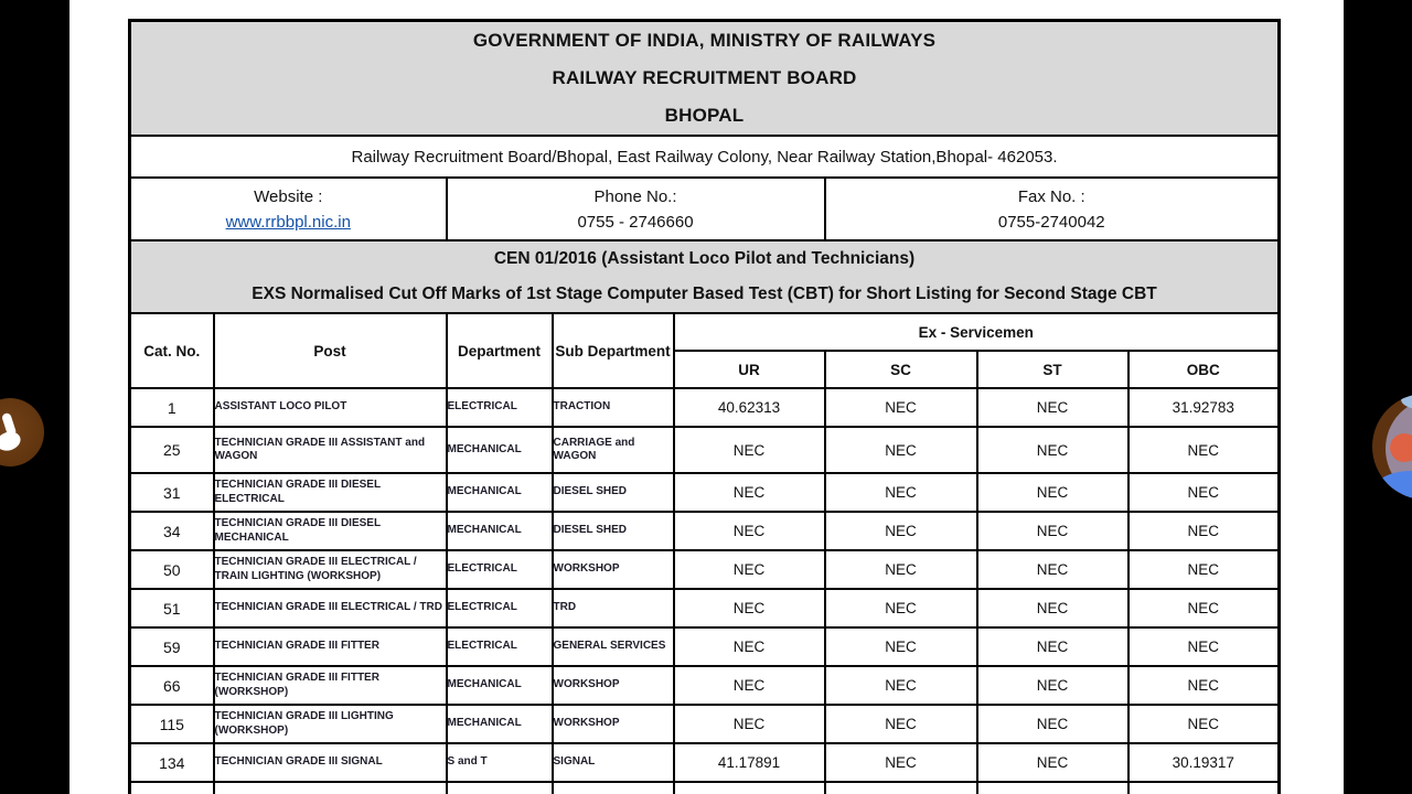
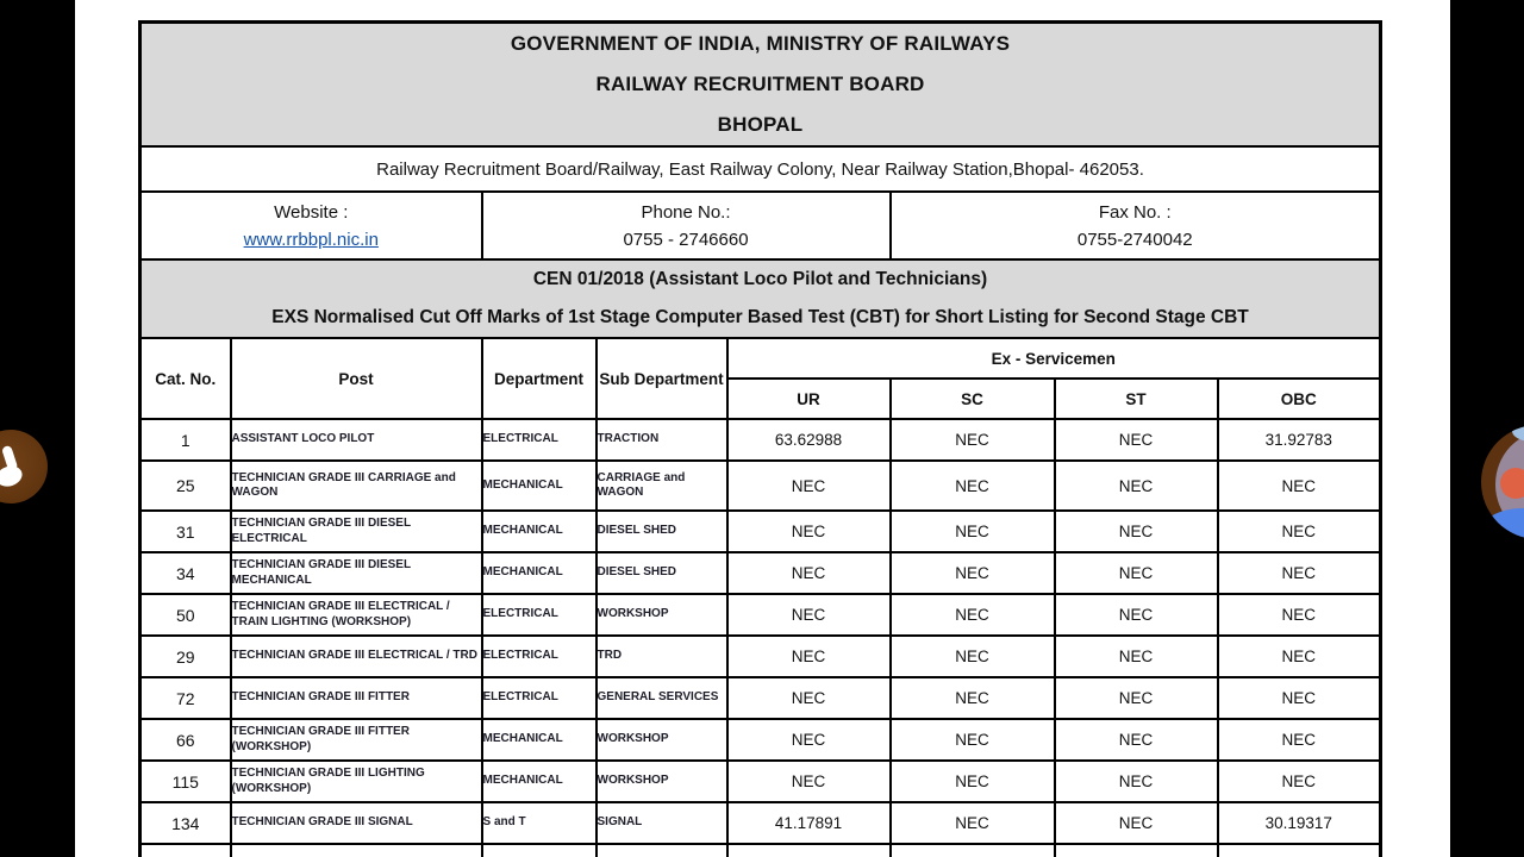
  GOVERNMENT OF INDIA, MINISTRY OF RAILWAYS RAILWAY RECRUITMENT BOARD BHOPAL
- Railway Recruitment Board/Bhopal, East Railway Colony, Near Railway Station,Bhopal- 462053.
+ Railway Recruitment Board/Railway, East Railway Colony, Near Railway Station,Bhopal- 462053.
  Website : www.rrbbpl.nic.in	Phone No.: 0755 - 2746660	Fax No. : 0755-2740042
- CEN 01/2016 (Assistant Loco Pilot and Technicians) EXS Normalised Cut Off Marks of 1st Stage Computer Based Test (CBT) for Short Listing for Second Stage CBT
+ CEN 01/2018 (Assistant Loco Pilot and Technicians) EXS Normalised Cut Off Marks of 1st Stage Computer Based Test (CBT) for Short Listing for Second Stage CBT
  Cat. No.	Post	Department	Sub Department	Ex - Servicemen
  UR	SC	ST	OBC
- 1	ASSISTANT LOCO PILOT	ELECTRICAL	TRACTION	40.62313	NEC	NEC	31.92783
+ 1	ASSISTANT LOCO PILOT	ELECTRICAL	TRACTION	63.62988	NEC	NEC	31.92783
- 25	TECHNICIAN GRADE III ASSISTANT and WAGON	MECHANICAL	CARRIAGE and WAGON	NEC	NEC	NEC	NEC
+ 25	TECHNICIAN GRADE III CARRIAGE and WAGON	MECHANICAL	CARRIAGE and WAGON	NEC	NEC	NEC	NEC
  31	TECHNICIAN GRADE III DIESEL ELECTRICAL	MECHANICAL	DIESEL SHED	NEC	NEC	NEC	NEC
  34	TECHNICIAN GRADE III DIESEL MECHANICAL	MECHANICAL	DIESEL SHED	NEC	NEC	NEC	NEC
  50	TECHNICIAN GRADE III ELECTRICAL / TRAIN LIGHTING (WORKSHOP)	ELECTRICAL	WORKSHOP	NEC	NEC	NEC	NEC
- 51	TECHNICIAN GRADE III ELECTRICAL / TRD	ELECTRICAL	TRD	NEC	NEC	NEC	NEC
+ 29	TECHNICIAN GRADE III ELECTRICAL / TRD	ELECTRICAL	TRD	NEC	NEC	NEC	NEC
- 59	TECHNICIAN GRADE III FITTER	ELECTRICAL	GENERAL SERVICES	NEC	NEC	NEC	NEC
+ 72	TECHNICIAN GRADE III FITTER	ELECTRICAL	GENERAL SERVICES	NEC	NEC	NEC	NEC
  66	TECHNICIAN GRADE III FITTER (WORKSHOP)	MECHANICAL	WORKSHOP	NEC	NEC	NEC	NEC
  115	TECHNICIAN GRADE III LIGHTING (WORKSHOP)	MECHANICAL	WORKSHOP	NEC	NEC	NEC	NEC
  134	TECHNICIAN GRADE III SIGNAL	S and T	SIGNAL	41.17891	NEC	NEC	30.19317
